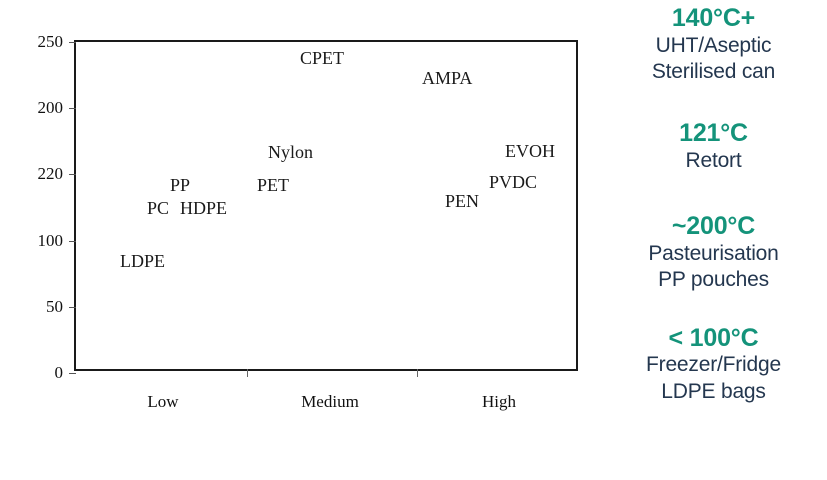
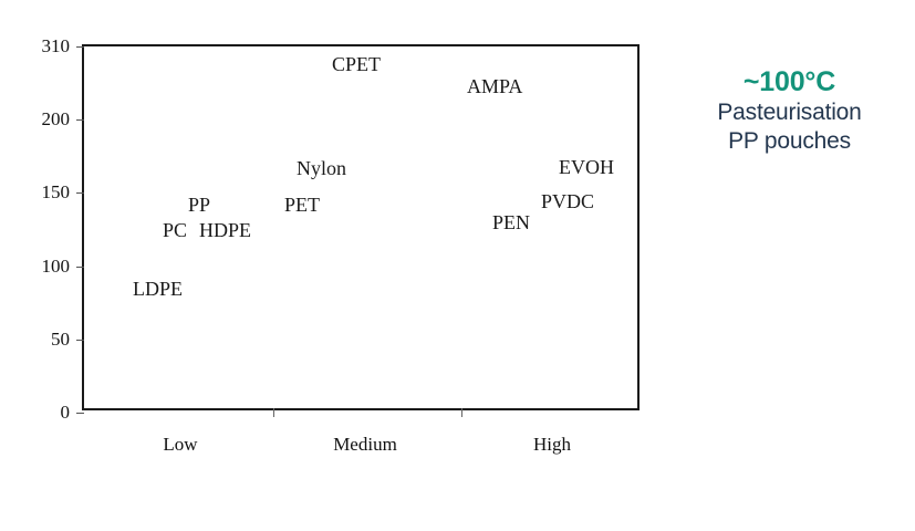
- 250
+ 310
  200
- 220
+ 150
  100
  50
  0
  LDPE
  PC
  PP
  HDPE
  PET
  Nylon
  CPET
  AMPA
  PEN
  PVDC
  EVOH
  Low
  Medium
  High
- 140°C+
- UHT/Aseptic
- Sterilised can
- 121°C
- Retort
- ~200°C
+ ~100°C
  Pasteurisation
  PP pouches
- < 100°C
- Freezer/Fridge
- LDPE bags
